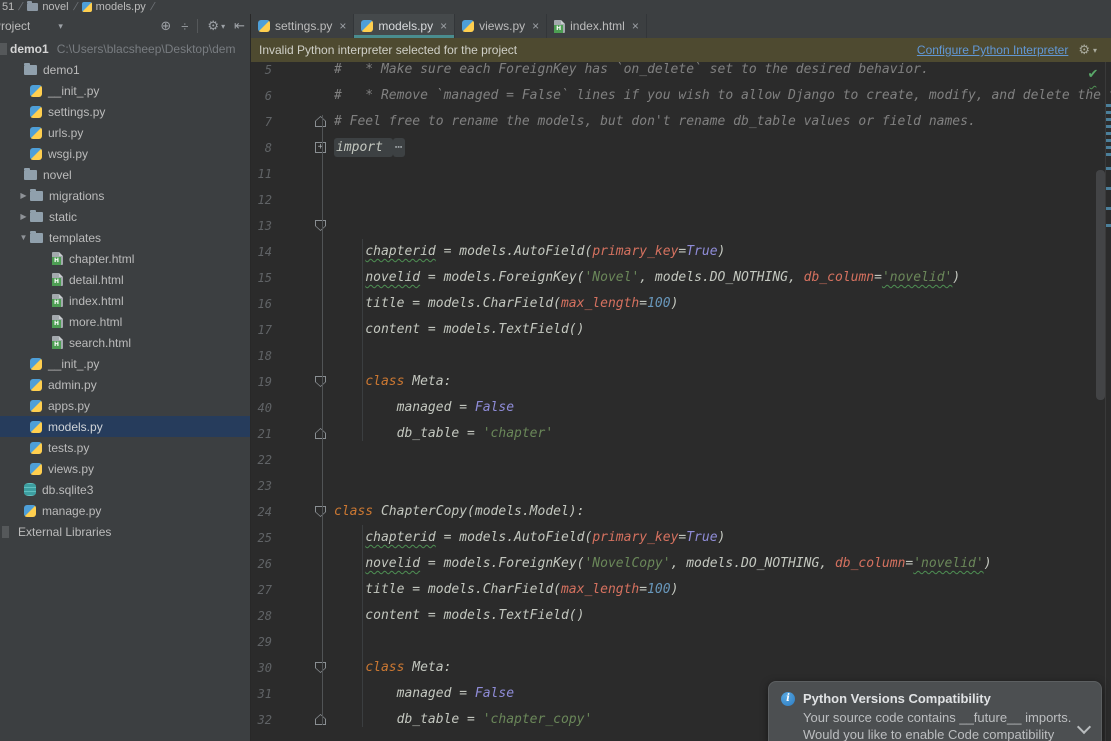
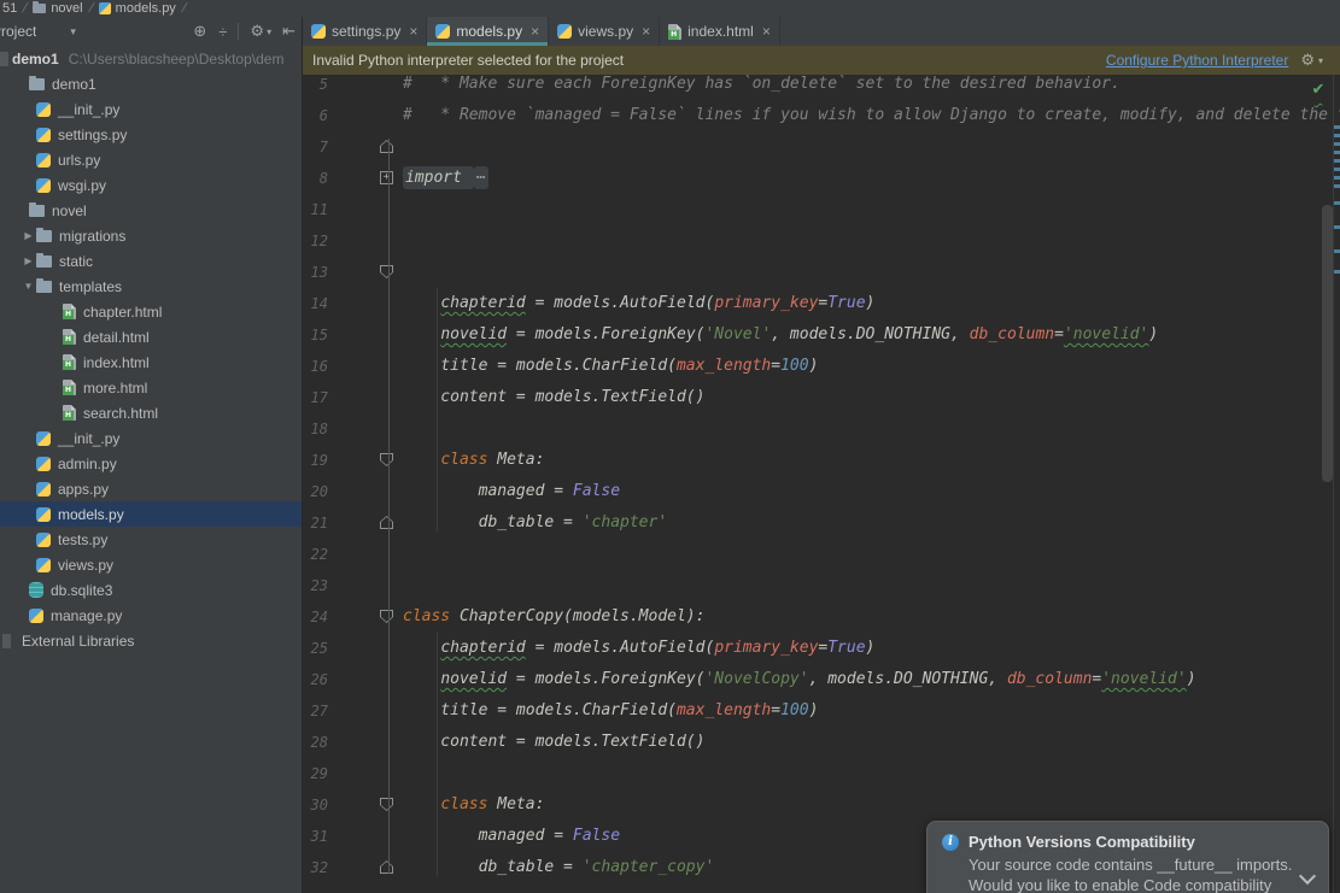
  51
  novel
  models.py
  roject
  ▾
  ⊕
  ÷
  ⚙
  ▾
  ⇤
  demo1
  C:\Users\blacsheep\Desktop\dem
  demo1
  __init_.py
  settings.py
  urls.py
  wsgi.py
  novel
  ▶
  migrations
  ▶
  static
  ▼
  templates
  chapter.html
  detail.html
  index.html
  more.html
  search.html
  __init_.py
  admin.py
  apps.py
  models.py
  tests.py
  views.py
  db.sqlite3
  manage.py
  External Libraries
  settings.py
  ×
  models.py
  ×
  views.py
  ×
  index.html
  ×
  Invalid Python interpreter selected for the project
  Configure Python Interpreter
  ⚙
  ▾
  5
  # * Make sure each ForeignKey has `on_delete` set to the desired behavior.
  6
  # * Remove `managed = False` lines if you wish to allow Django to create, modify, and delete the
  7
- # Feel free to rename the models, but don't rename db_table values or field names.
  8
  +
  import ⋯
  11
  12
  13
  14
  chapterid = models.AutoField(primary_key=True)
  15
  novelid = models.ForeignKey('Novel', models.DO_NOTHING, db_column='novelid')
  16
  title = models.CharField(max_length=100)
  17
  content = models.TextField()
  18
  19
  class Meta:
- 40
+ 20
  managed = False
  21
  db_table = 'chapter'
  22
  23
  24
  class ChapterCopy(models.Model):
  25
  chapterid = models.AutoField(primary_key=True)
  26
  novelid = models.ForeignKey('NovelCopy', models.DO_NOTHING, db_column='novelid')
  27
  title = models.CharField(max_length=100)
  28
  content = models.TextField()
  29
  30
  class Meta:
  31
  managed = False
  32
  db_table = 'chapter_copy'
  ✔
  i
  Python Versions Compatibility
  Your source code contains __future__ imports.
  Would you like to enable Code compatibility
